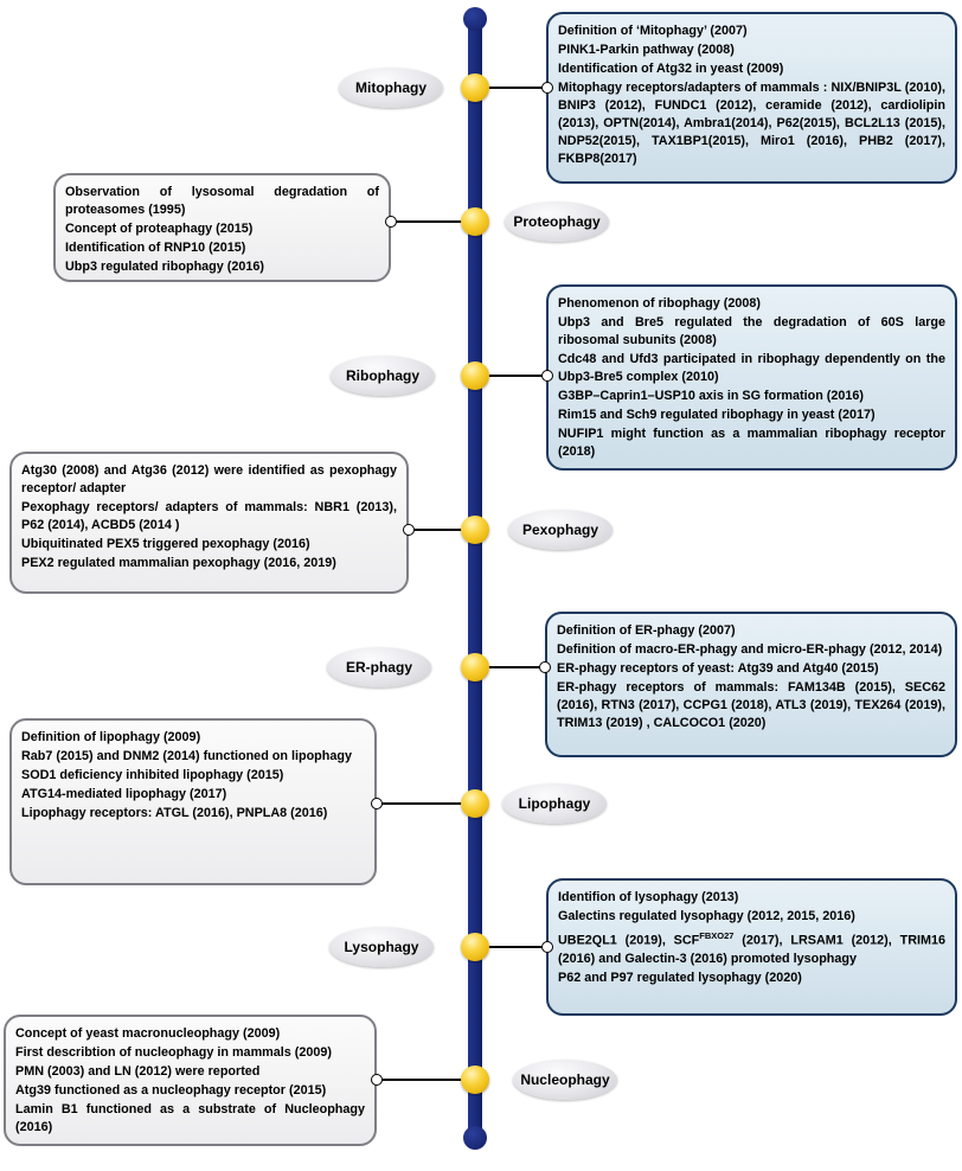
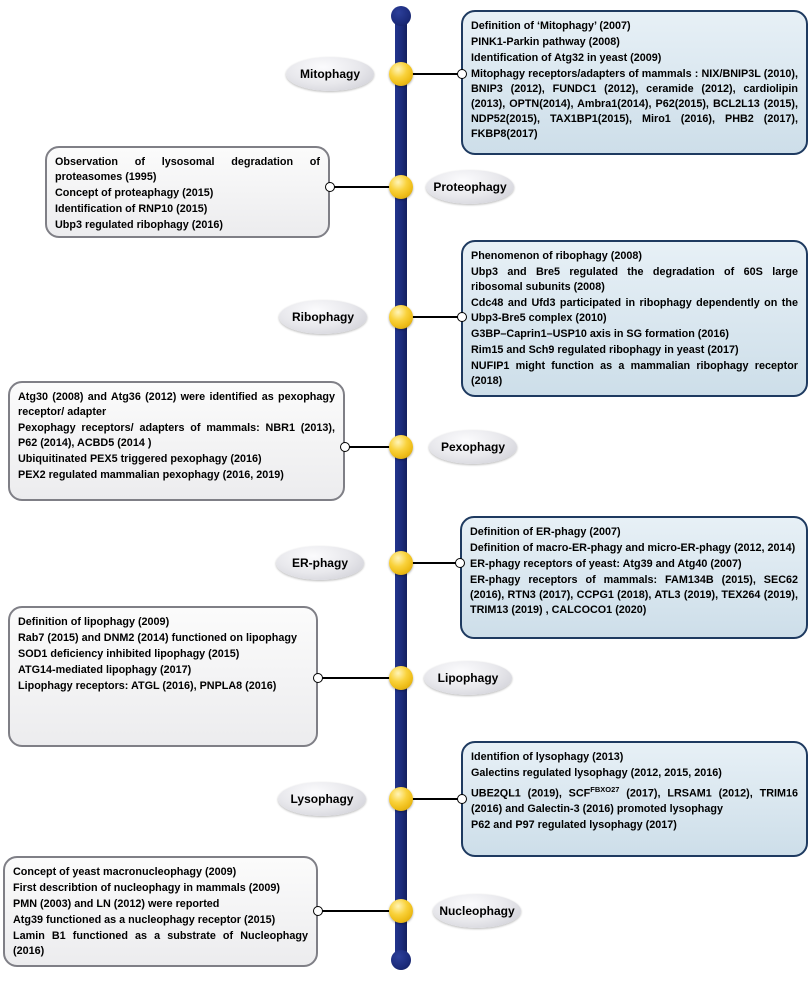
  Definition of ‘Mitophagy’ (2007)
  PINK1-Parkin pathway (2008)
  Identification of Atg32 in yeast (2009)
  Mitophagy receptors/adapters of mammals : NIX/BNIP3L (2010), BNIP3 (2012), FUNDC1 (2012), ceramide (2012), cardiolipin (2013), OPTN(2014), Ambra1(2014), P62(2015), BCL2L13 (2015), NDP52(2015), TAX1BP1(2015), Miro1 (2016), PHB2 (2017), FKBP8(2017)
  Mitophagy
  Observation of lysosomal degradation of proteasomes (1995)
  Concept of proteaphagy (2015)
  Identification of RNP10 (2015)
  Ubp3 regulated ribophagy (2016)
  Proteophagy
  Phenomenon of ribophagy (2008)
  Ubp3 and Bre5 regulated the degradation of 60S large ribosomal subunits (2008)
  Cdc48 and Ufd3 participated in ribophagy dependently on the Ubp3-Bre5 complex (2010)
  G3BP–Caprin1–USP10 axis in SG formation (2016)
  Rim15 and Sch9 regulated ribophagy in yeast (2017)
  NUFIP1 might function as a mammalian ribophagy receptor (2018)
  Ribophagy
  Atg30 (2008) and Atg36 (2012) were identified as pexophagy receptor/ adapter
  Pexophagy receptors/ adapters of mammals: NBR1 (2013), P62 (2014), ACBD5 (2014 )
  Ubiquitinated PEX5 triggered pexophagy (2016)
  PEX2 regulated mammalian pexophagy (2016, 2019)
  Pexophagy
  Definition of ER-phagy (2007)
  Definition of macro-ER-phagy and micro-ER-phagy (2012, 2014)
- ER-phagy receptors of yeast: Atg39 and Atg40 (2015)
+ ER-phagy receptors of yeast: Atg39 and Atg40 (2007)
  ER-phagy receptors of mammals: FAM134B (2015), SEC62 (2016), RTN3 (2017), CCPG1 (2018), ATL3 (2019), TEX264 (2019), TRIM13 (2019) , CALCOCO1 (2020)
  ER-phagy
  Definition of lipophagy (2009)
  Rab7 (2015) and DNM2 (2014) functioned on lipophagy
  SOD1 deficiency inhibited lipophagy (2015)
  ATG14-mediated lipophagy (2017)
  Lipophagy receptors: ATGL (2016), PNPLA8 (2016)
  Lipophagy
  Identifion of lysophagy (2013)
  Galectins regulated lysophagy (2012, 2015, 2016)
  UBE2QL1 (2019), SCFFBXO27 (2017), LRSAM1 (2012), TRIM16 (2016) and Galectin-3 (2016) promoted lysophagy
- P62 and P97 regulated lysophagy (2020)
+ P62 and P97 regulated lysophagy (2017)
  Lysophagy
  Concept of yeast macronucleophagy (2009)
  First describtion of nucleophagy in mammals (2009)
  PMN (2003) and LN (2012) were reported
  Atg39 functioned as a nucleophagy receptor (2015)
  Lamin B1 functioned as a substrate of Nucleophagy (2016)
  Nucleophagy
